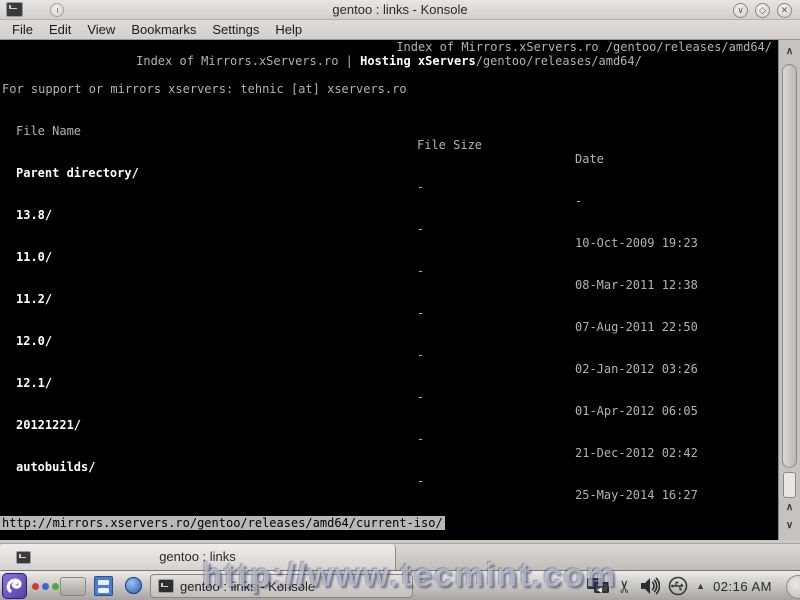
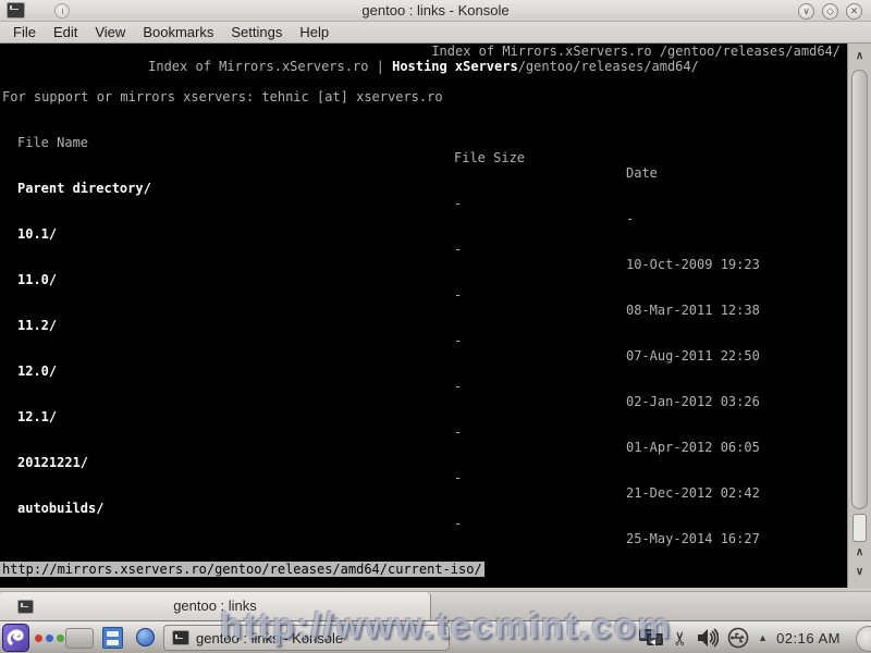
  gentoo : links - Konsole
  ∨
  ◇
  ✕
  File
  Edit
  View
  Bookmarks
  Settings
  Help
  Index of Mirrors.xServers.ro /gentoo/releases/amd64/
  Index of Mirrors.xServers.ro | Hosting xServers/gentoo/releases/amd64/
  For support or mirrors xservers: tehnic [at] xservers.ro
  File Name
  File Size
  Date
  Parent directory/
  -
  -
- 13.8/
+ 10.1/
  -
  10-Oct-2009 19:23
  11.0/
  -
  08-Mar-2011 12:38
  11.2/
  -
  07-Aug-2011 22:50
  12.0/
  -
  02-Jan-2012 03:26
  12.1/
  -
  01-Apr-2012 06:05
  20121221/
  -
  21-Dec-2012 02:42
  autobuilds/
  -
  25-May-2014 16:27
  http://mirrors.xservers.ro/gentoo/releases/amd64/current-iso/
  ∧
  ∧
  ∨
  gentoo : links
  gentoo : links - Konsole
  ▲
  02:16 AM
  http://www.tecmint.com
